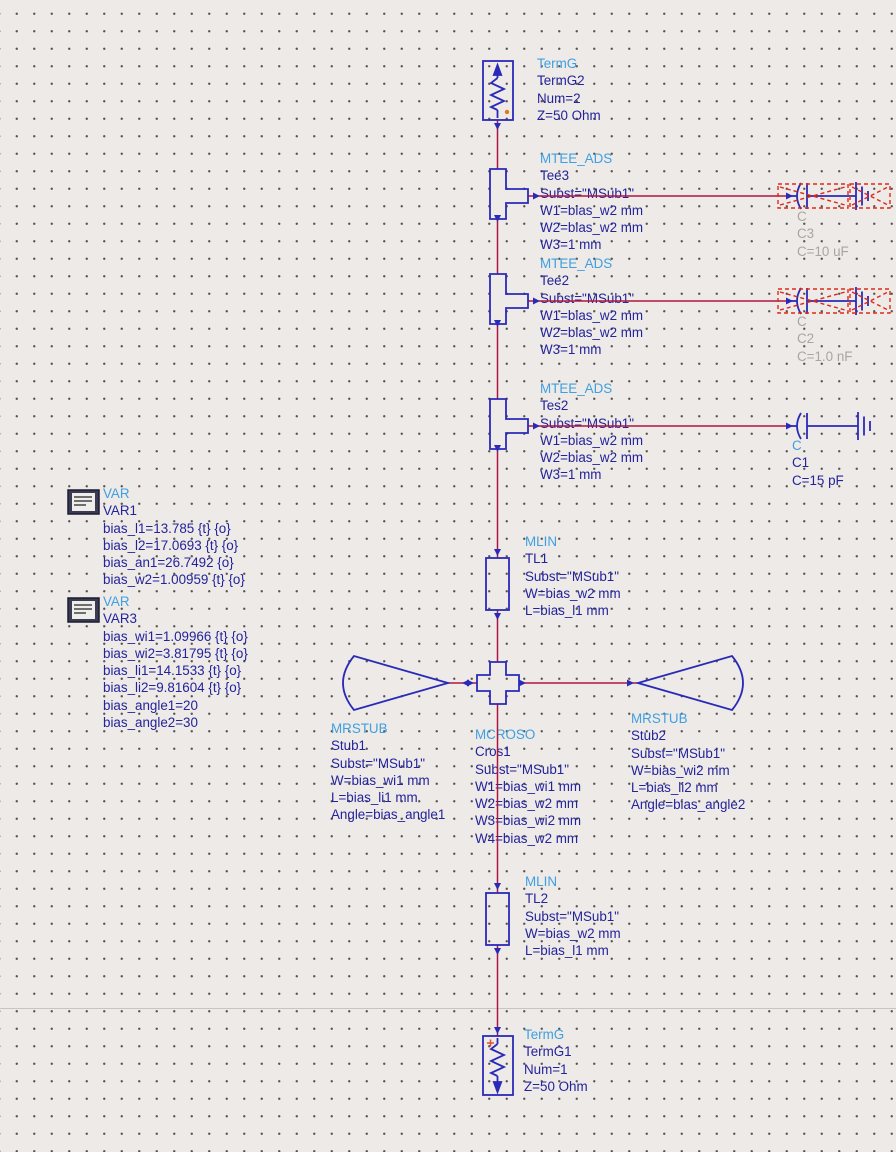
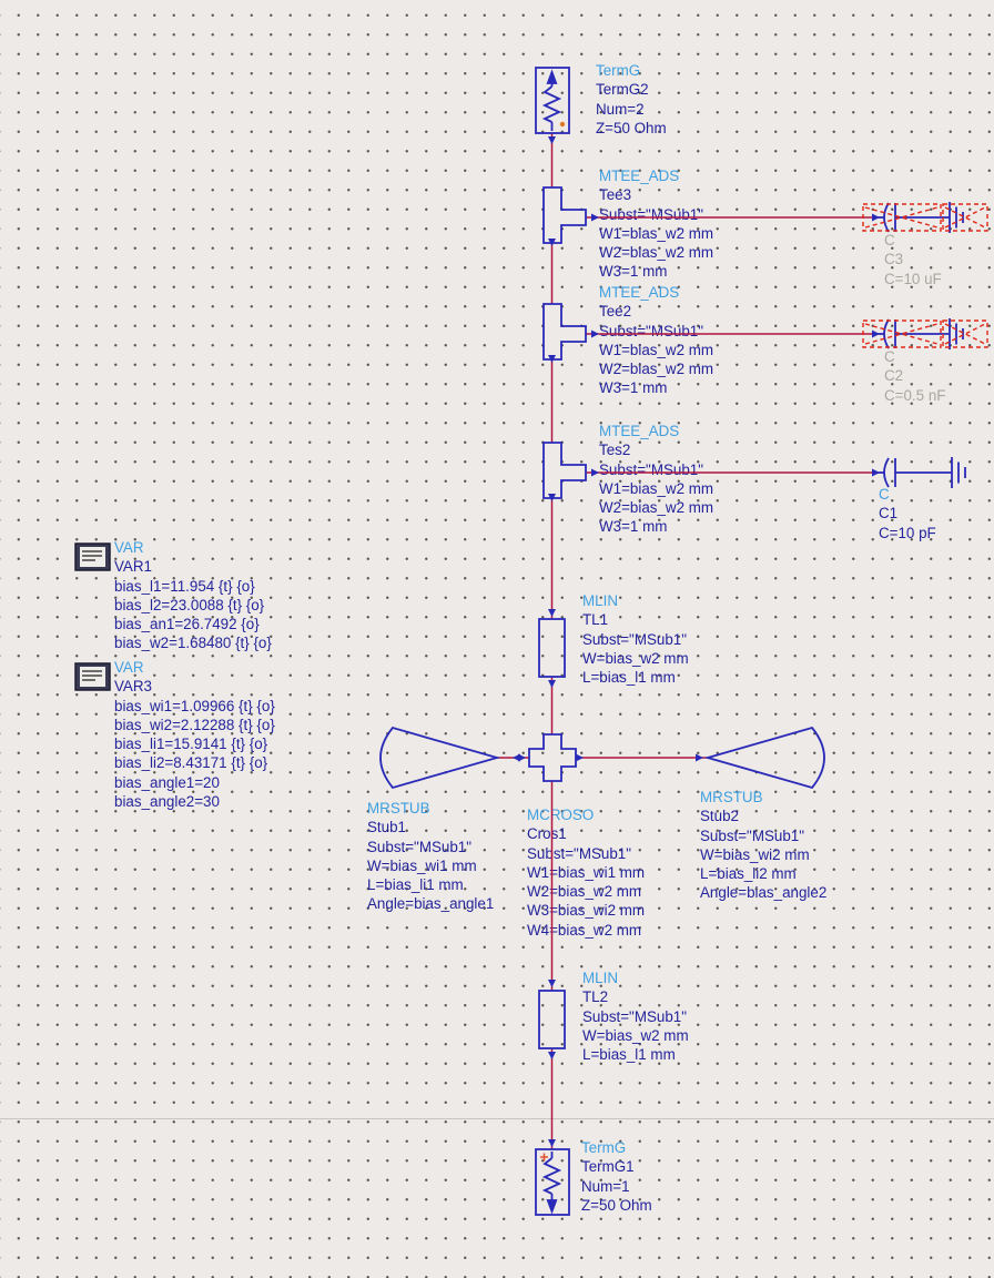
  TermG
  TermG2
  Num=2
  Z=50 Ohm
  MTEE_ADS
  Tee3
  Subst="MSub1"
  W1=bias_w2 mm
  W2=bias_w2 mm
  W3=1 mm
  MTEE_ADS
  Tee2
  Subst="MSub1"
  W1=bias_w2 mm
  W2=bias_w2 mm
  W3=1 mm
  MTEE_ADS
  Tes2
  Subst="MSub1"
  W1=bias_w2 mm
  W2=bias_w2 mm
  W3=1 mm
  VAR
  VAR1
- bias_l1=13.785 {t} {o}
+ bias_l1=11.954 {t} {o}
- bias_l2=17.0693 {t} {o}
+ bias_l2=23.0088 {t} {o}
  bias_an1=26.7492 {o}
- bias_w2=1.00959 {t} {o}
+ bias_w2=1.68480 {t} {o}
  VAR
  VAR3
  bias_wi1=1.09966 {t} {o}
- bias_wi2=3.81795 {t} {o}
+ bias_wi2=2.12288 {t} {o}
- bias_li1=14.1533 {t} {o}
+ bias_li1=15.9141 {t} {o}
- bias_li2=9.81604 {t} {o}
+ bias_li2=8.43171 {t} {o}
  bias_angle1=20
  bias_angle2=30
  MLIN
  TL1
  Subst="MSub1"
  W=bias_w2 mm
  L=bias_l1 mm
  MRSTUB
  Stub1
  Subst="MSub1"
  W=bias_wi1 mm
  L=bias_li1 mm
  Angle=bias_angle1
  MCROSO
  Cros1
  Subst="MSub1"
  W1=bias_wi1 mm
  W2=bias_w2 mm
  W3=bias_wi2 mm
  W4=bias_w2 mm
  MRSTUB
  Stub2
  Subst="MSub1"
  W=bias_wi2 mm
  L=bias_li2 mm
  Angle=bias_angle2
  MLIN
  TL2
  Subst="MSub1"
  W=bias_w2 mm
  L=bias_l1 mm
  TermG
  TermG1
  Num=1
  Z=50 Ohm
  C
  C3
  C=10 uF
  C
  C2
- C=1.0 nF
+ C=0.5 nF
  C
  C1
- C=15 pF
+ C=10 pF
